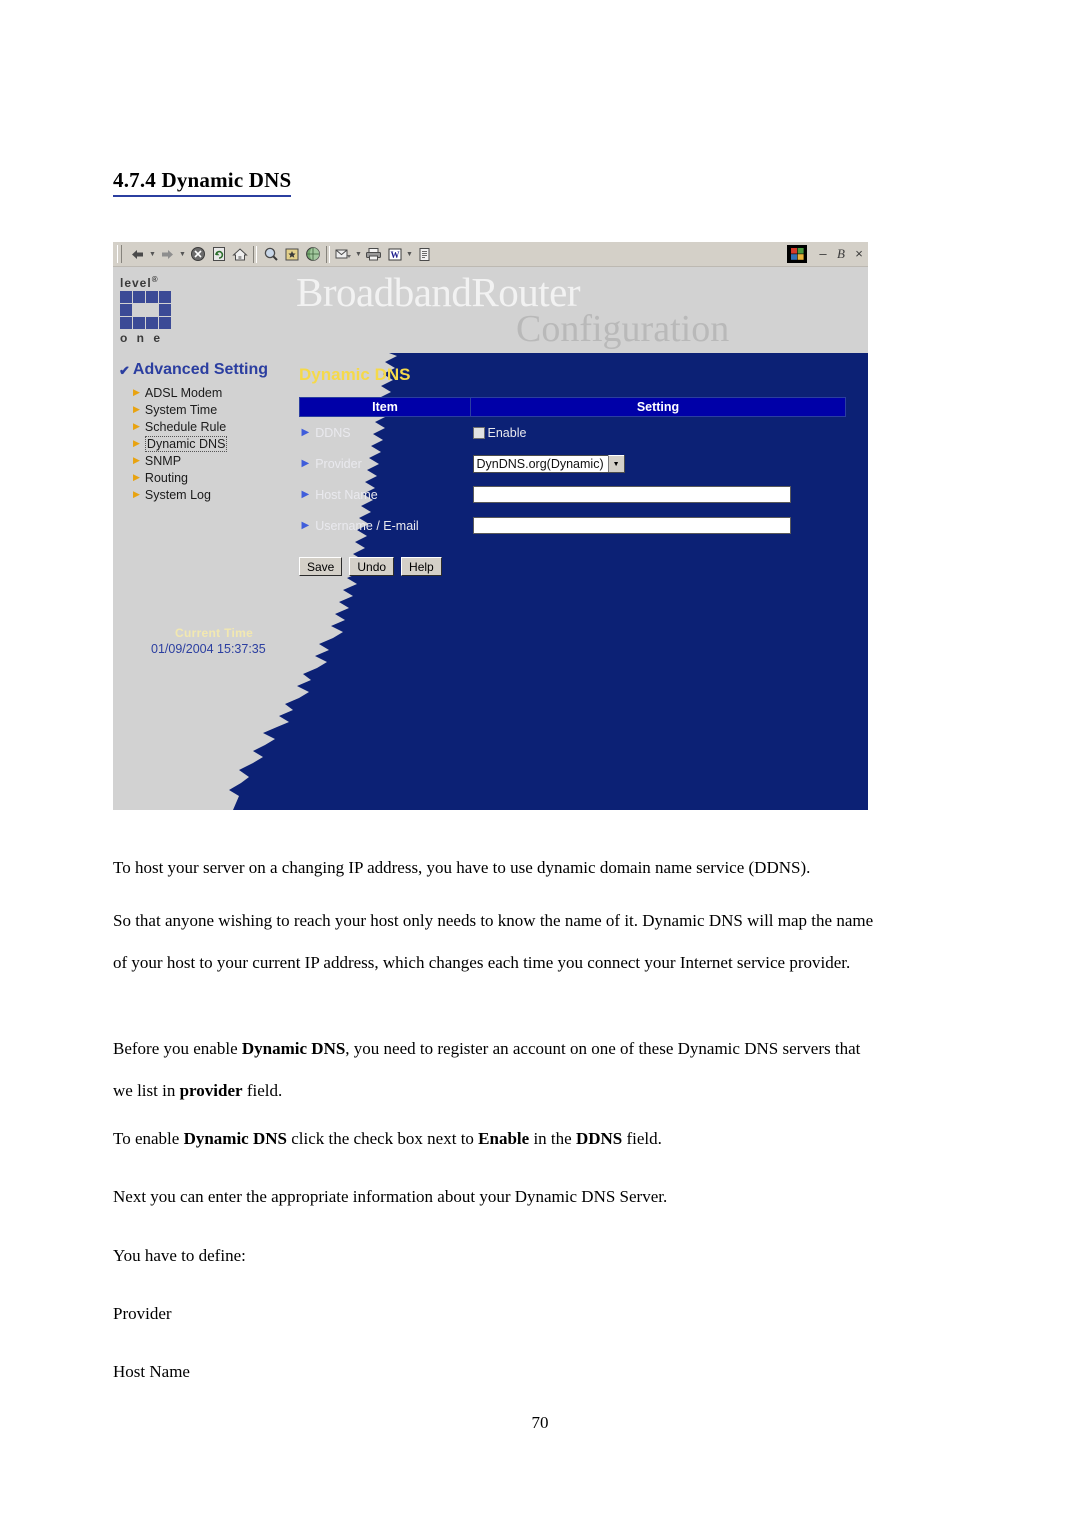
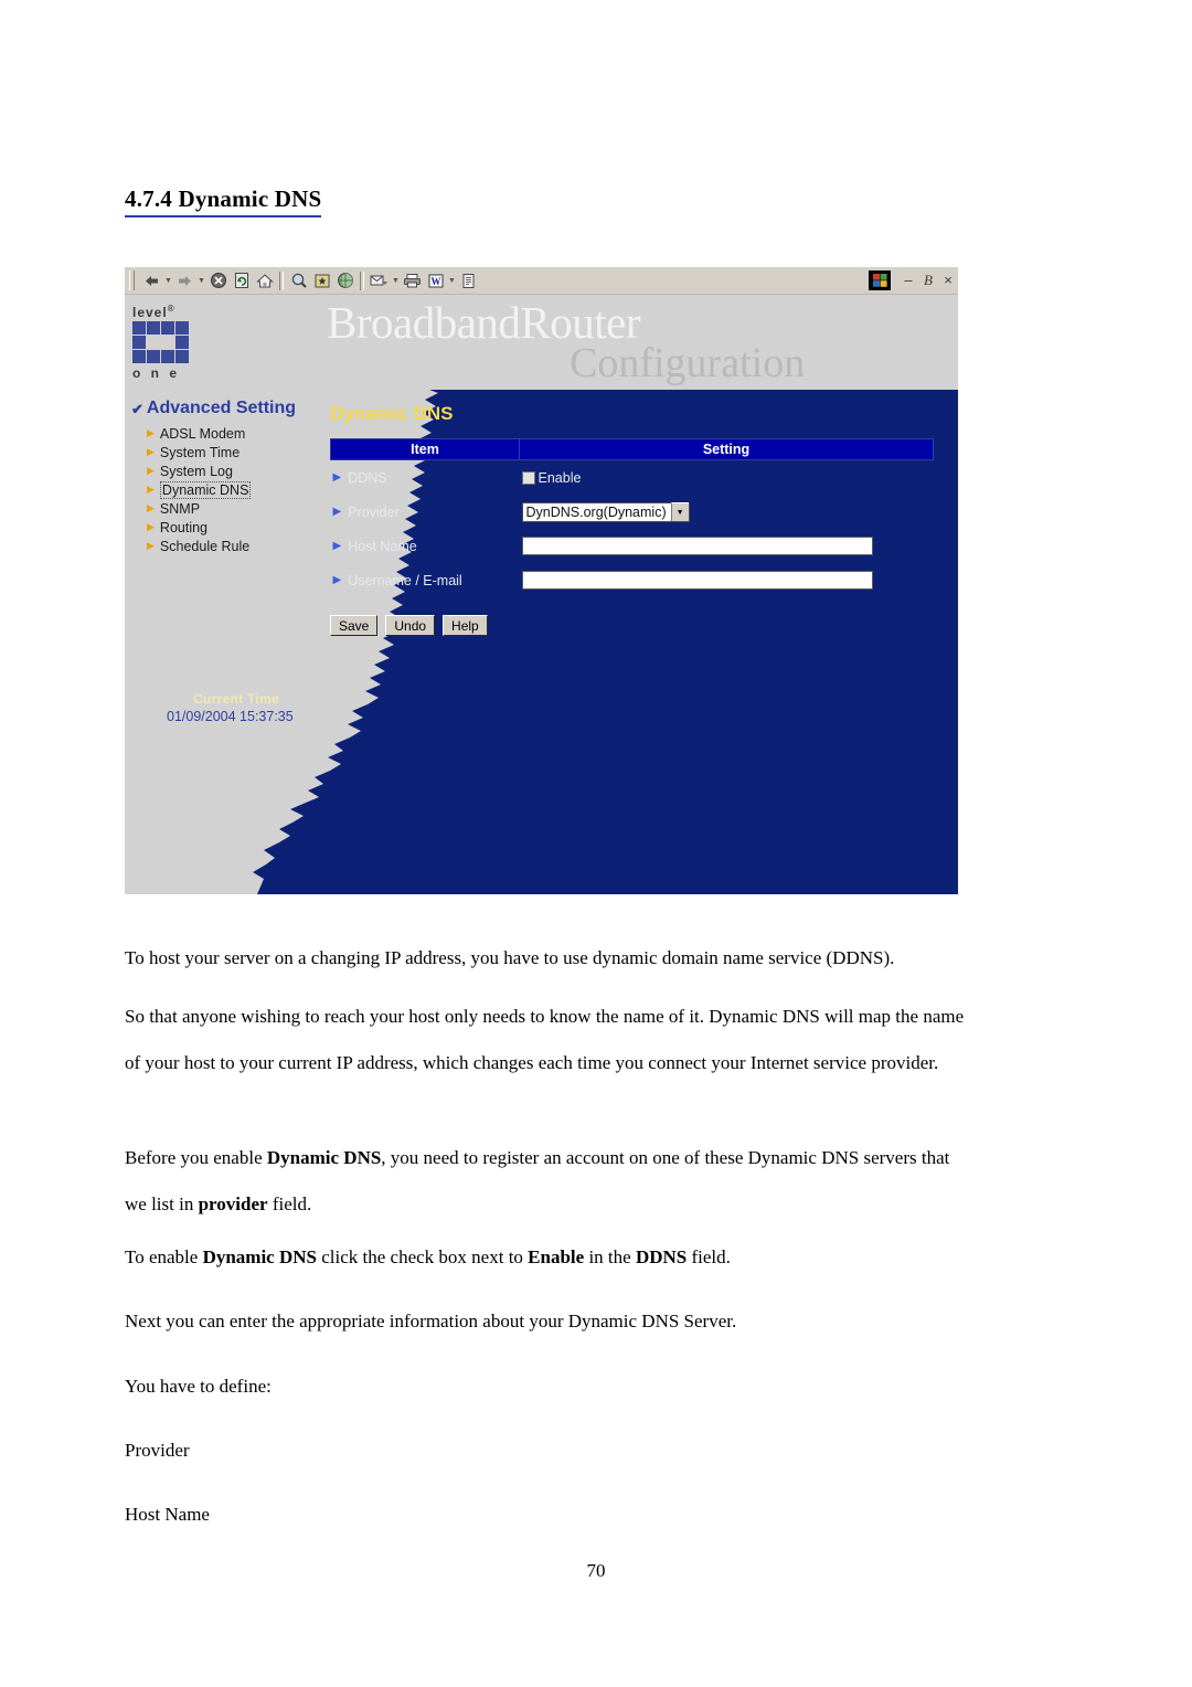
  4.7.4 Dynamic DNS
  ▼
  ▼
  ▼
  W
  ▼
  –
  В
  ×
  level®
  o n e
  Configuration
  BroadbandRouter
  ✔
  Advanced Setting
  ▶
  ADSL Modem
  ▶
  System Time
  ▶
- Schedule Rule
+ System Log
  ▶
  Dynamic DNS
  ▶
  SNMP
  ▶
  Routing
  ▶
- System Log
+ Schedule Rule
  Current Time
  01/09/2004 15:37:35
  Dynamic DNS
  Item	Setting
  ▶ DDNS	Enable
  ▶ Provider	DynDNS.org(Dynamic)
  ▶ Host Name
  ▶ Username / E-mail
  Save
  Undo
  Help
  To host your server on a changing IP address, you have to use dynamic domain name service (DDNS).
  So that anyone wishing to reach your host only needs to know the name of it. Dynamic DNS will map the name of your host to your current IP address, which changes each time you connect your Internet service provider.
  Before you enable Dynamic DNS, you need to register an account on one of these Dynamic DNS servers that we list in provider field.
  To enable Dynamic DNS click the check box next to Enable in the DDNS field.
  Next you can enter the appropriate information about your Dynamic DNS Server.
  You have to define:
  Provider
  Host Name
  70
